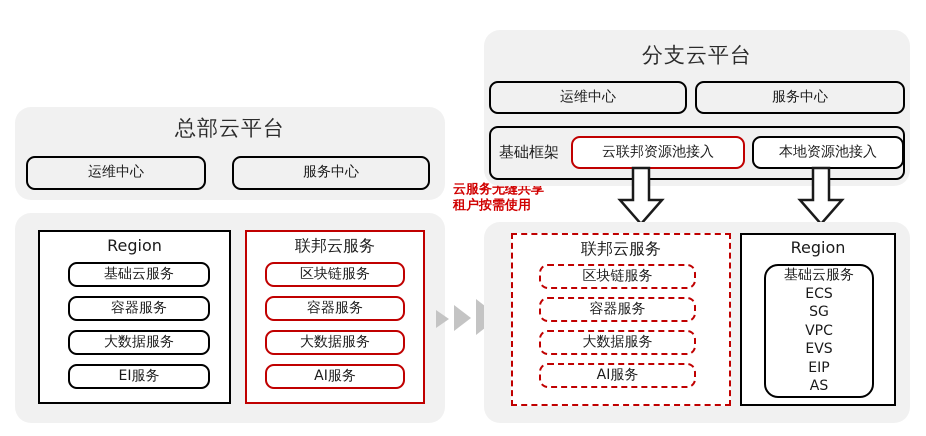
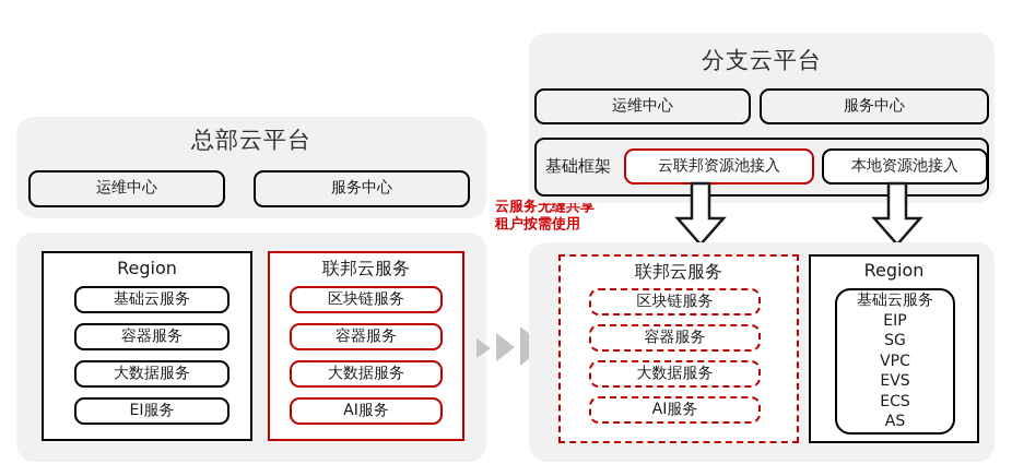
  总部云平台
  运维中心
  服务中心
  Region
  基础云服务
  容器服务
  大数据服务
  EI服务
  联邦云服务
  区块链服务
  容器服务
  大数据服务
  AI服务
  云服务无缝共享
  租户按需使用
  分支云平台
  运维中心
  服务中心
  基础框架
  云联邦资源池接入
  本地资源池接入
  联邦云服务
  区块链服务
  容器服务
  大数据服务
  AI服务
  Region
  基础云服务
- ECS
+ EIP
  SG
  VPC
  EVS
- EIP
+ ECS
  AS
